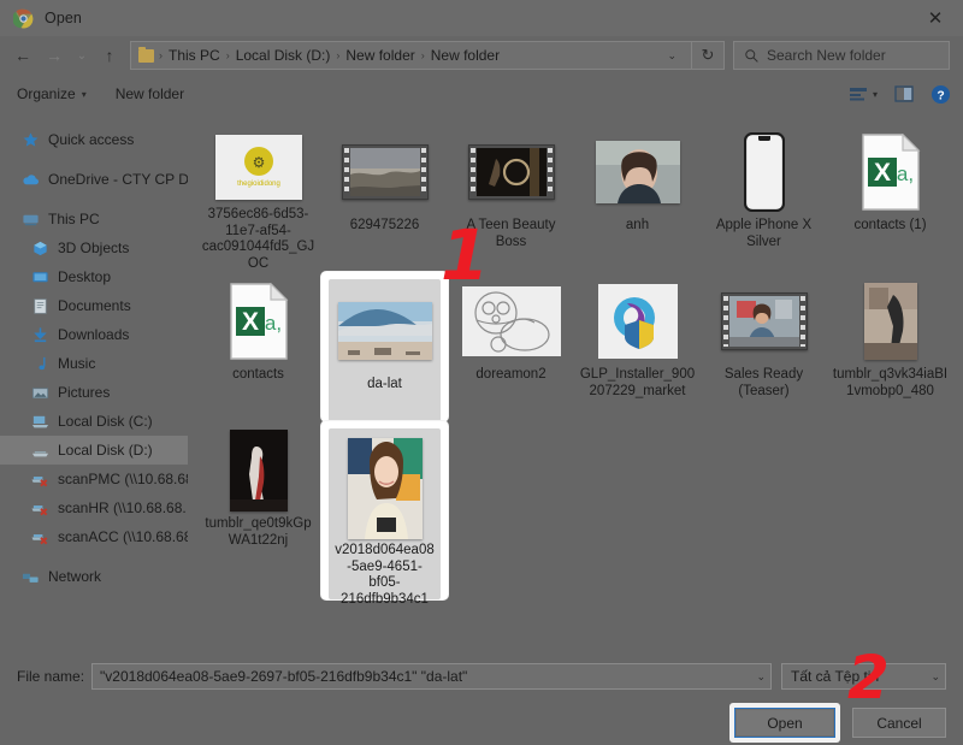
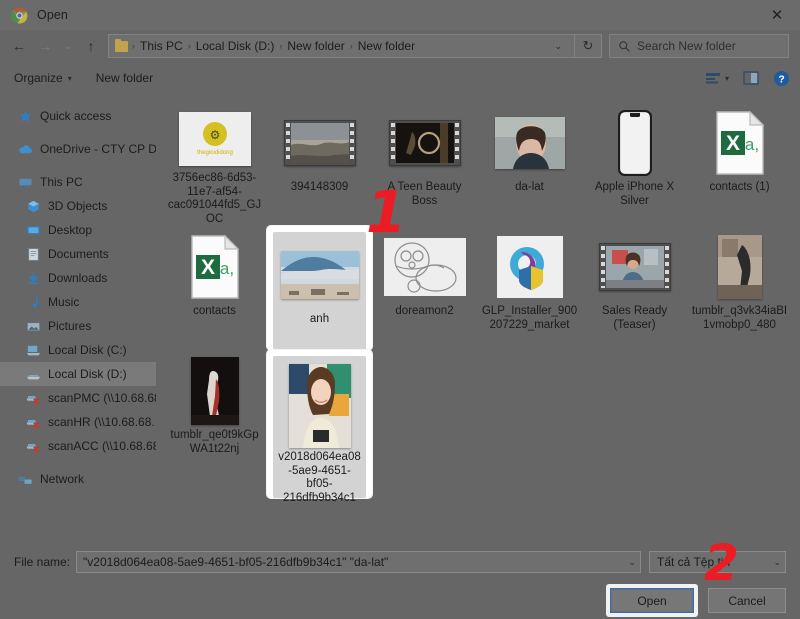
  Open
  ✕
  ←
  ↑
  ›
  This PC
  ›
  Local Disk (D:)
  ›
  New folder
  ›
  New folder
  ⌄
  ↻
  Search New folder
  Organize
  ▾
  New folder
  ▾
  ?
  Quick access
  OneDrive - CTY CP D
  This PC
  3D Objects
  Desktop
  Documents
  Downloads
  Music
  Pictures
  Local Disk (C:)
  Local Disk (D:)
  scanPMC (\\10.68.6
  scanHR (\\10.68.68.
  scanACC (\\10.68.6
  Network
  ⚙
  3756ec86-6d53-11e7-af54-cac091044fd5_GJOC
- 629475226
+ 394148309
  A Teen Beauty Boss
- anh
+ da-lat
  Apple iPhone X Silver
  X
  a,
  contacts (1)
  X
  a,
  contacts
- da-lat
+ anh
  doreamon2
  GLP_Installer_900207229_market
  Sales Ready (Teaser)
  tumblr_q3vk34iaBI1vmobp0_480
  tumblr_qe0t9kGpWA1t22nj
  v2018d064ea08-5ae9-4651-bf05-216dfb9b34c1
  File name:
- "v2018d064ea08-5ae9-2697-bf05-216dfb9b34c1" "da-lat"
+ "v2018d064ea08-5ae9-4651-bf05-216dfb9b34c1" "da-lat"
  ⌄
  Tất cả Tệp tin
  ⌄
  Open
  Cancel
  1
  2
